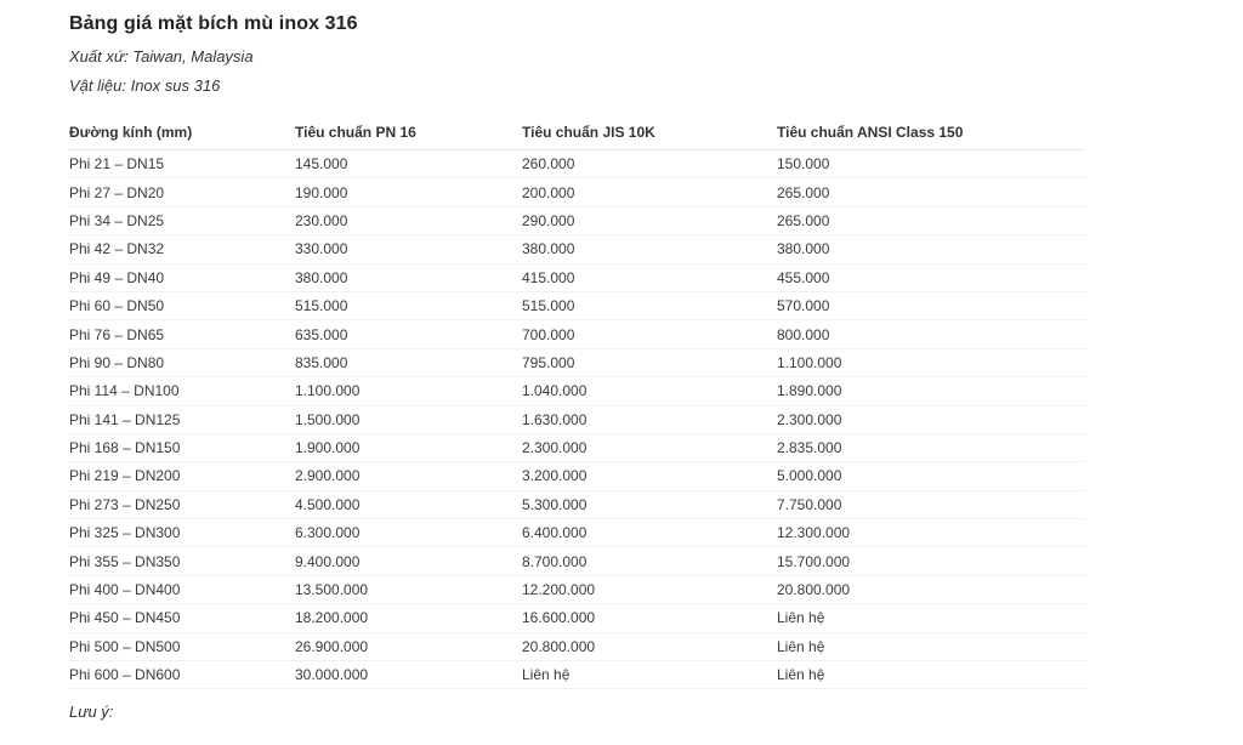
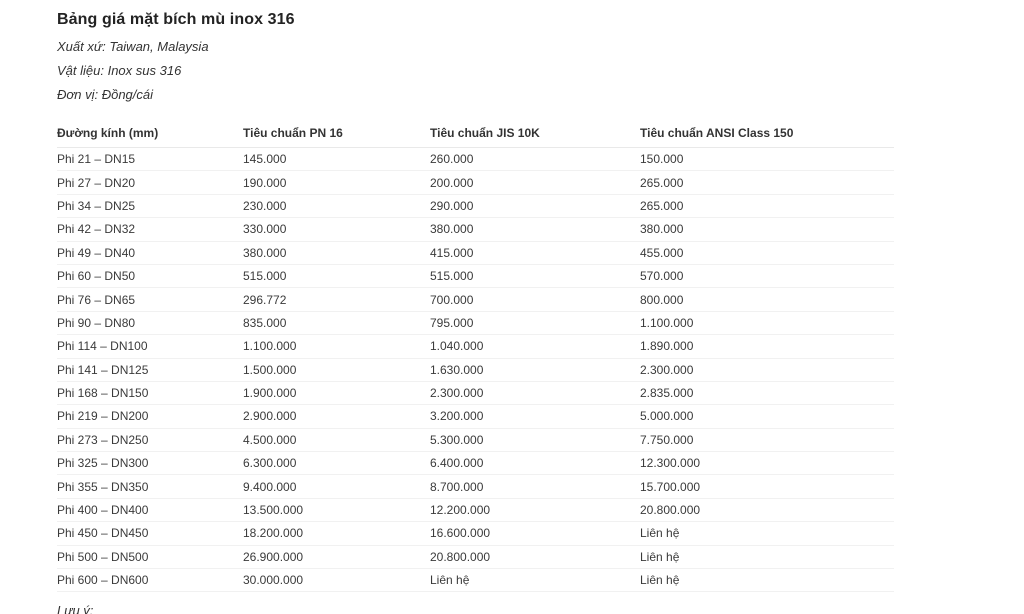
  Bảng giá mặt bích mù inox 316
  Xuất xứ: Taiwan, Malaysia
  Vật liệu: Inox sus 316
+ Đơn vị: Đồng/cái
  Đường kính (mm)	Tiêu chuẩn PN 16	Tiêu chuẩn JIS 10K	Tiêu chuẩn ANSI Class 150
  Phi 21 – DN15	145.000	260.000	150.000
  Phi 27 – DN20	190.000	200.000	265.000
  Phi 34 – DN25	230.000	290.000	265.000
  Phi 42 – DN32	330.000	380.000	380.000
  Phi 49 – DN40	380.000	415.000	455.000
  Phi 60 – DN50	515.000	515.000	570.000
- Phi 76 – DN65	635.000	700.000	800.000
+ Phi 76 – DN65	296.772	700.000	800.000
  Phi 90 – DN80	835.000	795.000	1.100.000
  Phi 114 – DN100	1.100.000	1.040.000	1.890.000
  Phi 141 – DN125	1.500.000	1.630.000	2.300.000
  Phi 168 – DN150	1.900.000	2.300.000	2.835.000
  Phi 219 – DN200	2.900.000	3.200.000	5.000.000
  Phi 273 – DN250	4.500.000	5.300.000	7.750.000
  Phi 325 – DN300	6.300.000	6.400.000	12.300.000
  Phi 355 – DN350	9.400.000	8.700.000	15.700.000
  Phi 400 – DN400	13.500.000	12.200.000	20.800.000
  Phi 450 – DN450	18.200.000	16.600.000	Liên hệ
  Phi 500 – DN500	26.900.000	20.800.000	Liên hệ
  Phi 600 – DN600	30.000.000	Liên hệ	Liên hệ
  Lưu ý:
